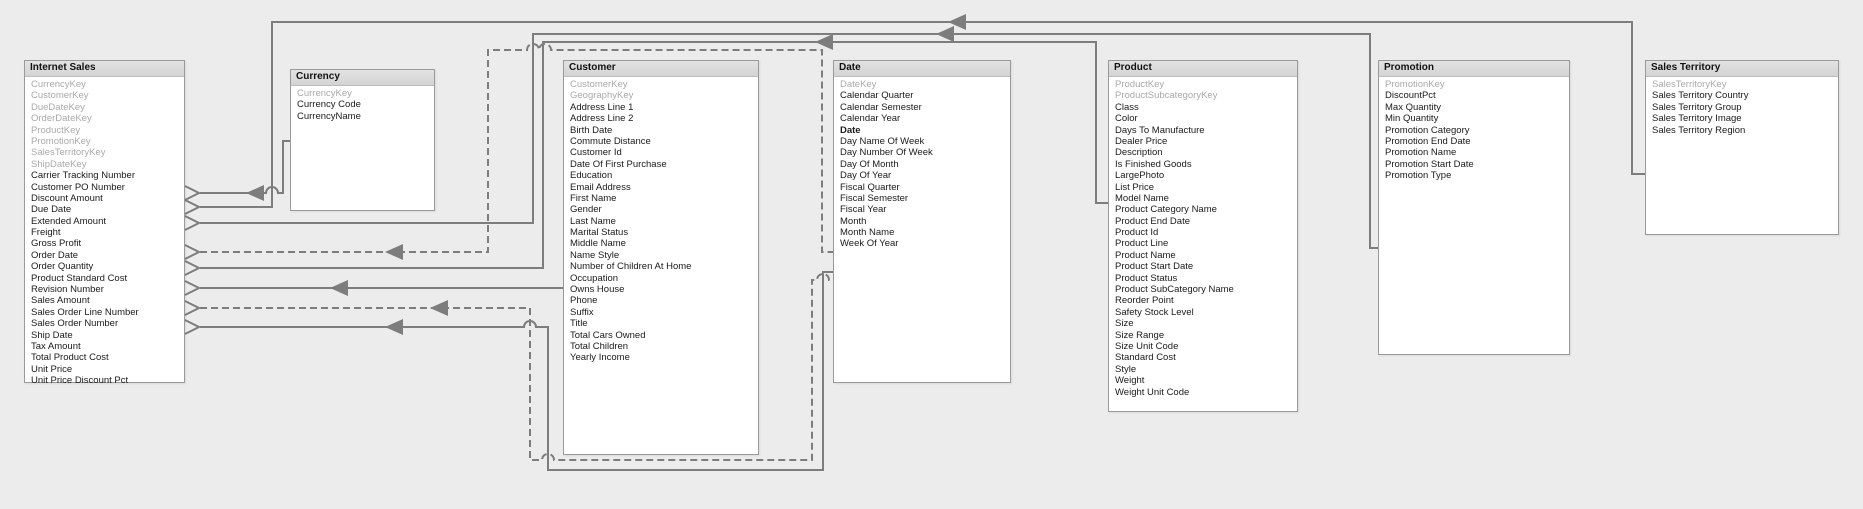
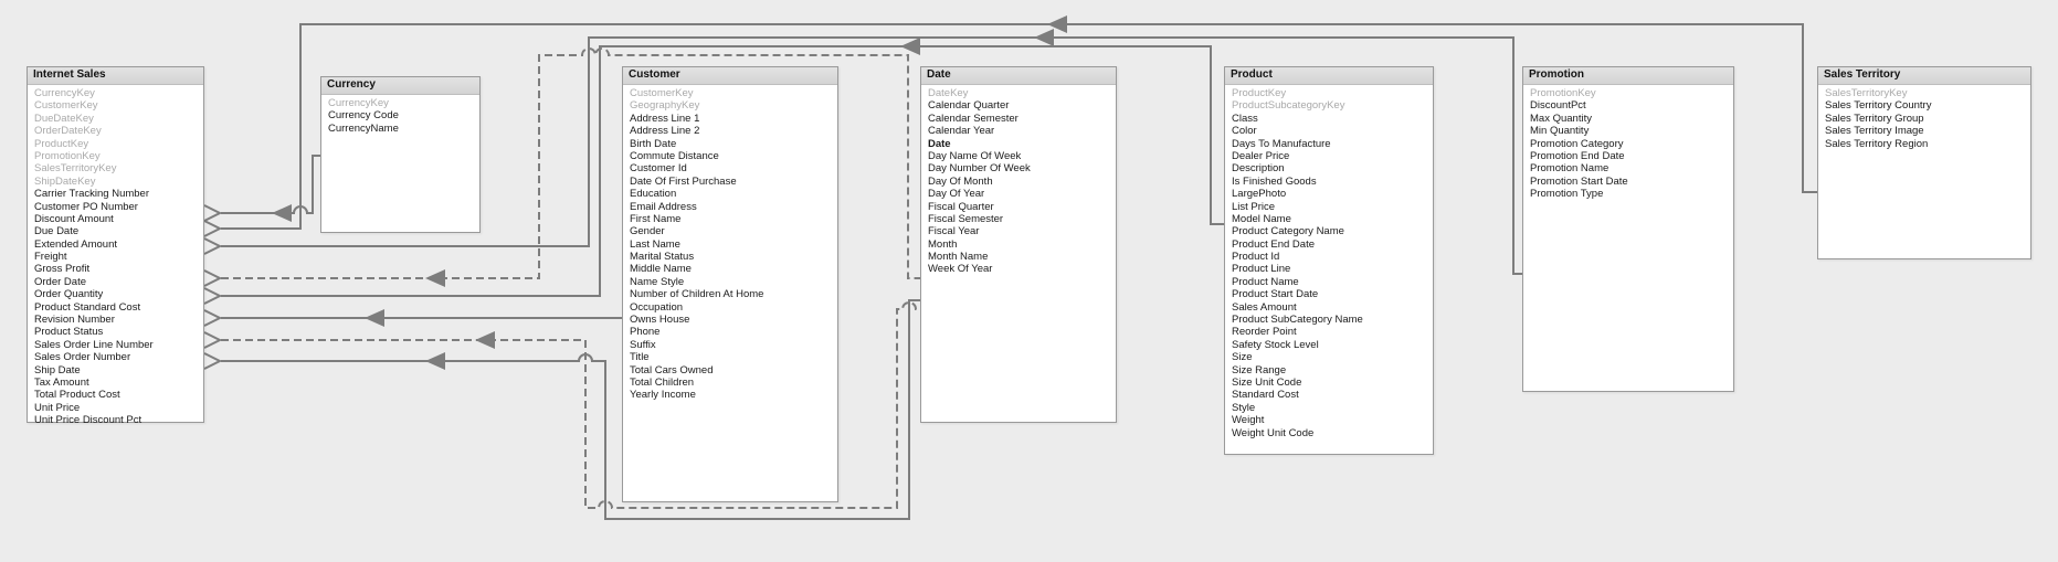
  Internet Sales
  CurrencyKey
  CustomerKey
  DueDateKey
  OrderDateKey
  ProductKey
  PromotionKey
  SalesTerritoryKey
  ShipDateKey
  Carrier Tracking Number
  Customer PO Number
  Discount Amount
  Due Date
  Extended Amount
  Freight
  Gross Profit
  Order Date
  Order Quantity
  Product Standard Cost
  Revision Number
- Sales Amount
+ Product Status
  Sales Order Line Number
  Sales Order Number
  Ship Date
  Tax Amount
  Total Product Cost
  Unit Price
  Unit Price Discount Pct
  Currency
  CurrencyKey
  Currency Code
  CurrencyName
  Customer
  CustomerKey
  GeographyKey
  Address Line 1
  Address Line 2
  Birth Date
  Commute Distance
  Customer Id
  Date Of First Purchase
  Education
  Email Address
  First Name
  Gender
  Last Name
  Marital Status
  Middle Name
  Name Style
  Number of Children At Home
  Occupation
  Owns House
  Phone
  Suffix
  Title
  Total Cars Owned
  Total Children
  Yearly Income
  Date
  DateKey
  Calendar Quarter
  Calendar Semester
  Calendar Year
  Date
  Day Name Of Week
  Day Number Of Week
  Day Of Month
  Day Of Year
  Fiscal Quarter
  Fiscal Semester
  Fiscal Year
  Month
  Month Name
  Week Of Year
  Product
  ProductKey
  ProductSubcategoryKey
  Class
  Color
  Days To Manufacture
  Dealer Price
  Description
  Is Finished Goods
  LargePhoto
  List Price
  Model Name
  Product Category Name
  Product End Date
  Product Id
  Product Line
  Product Name
  Product Start Date
- Product Status
+ Sales Amount
  Product SubCategory Name
  Reorder Point
  Safety Stock Level
  Size
  Size Range
  Size Unit Code
  Standard Cost
  Style
  Weight
  Weight Unit Code
  Promotion
  PromotionKey
  DiscountPct
  Max Quantity
  Min Quantity
  Promotion Category
  Promotion End Date
  Promotion Name
  Promotion Start Date
  Promotion Type
  Sales Territory
  SalesTerritoryKey
  Sales Territory Country
  Sales Territory Group
  Sales Territory Image
  Sales Territory Region
